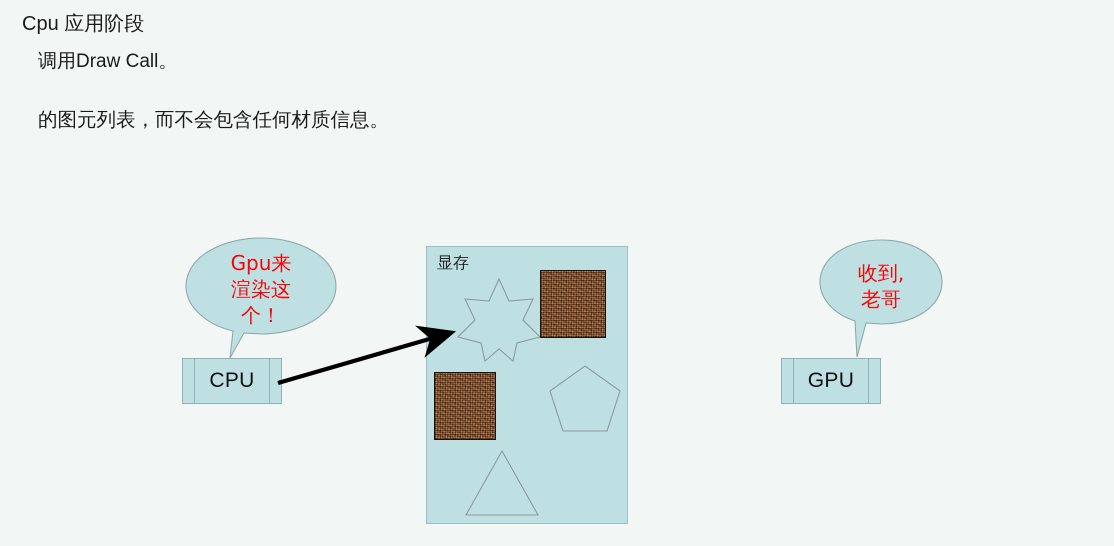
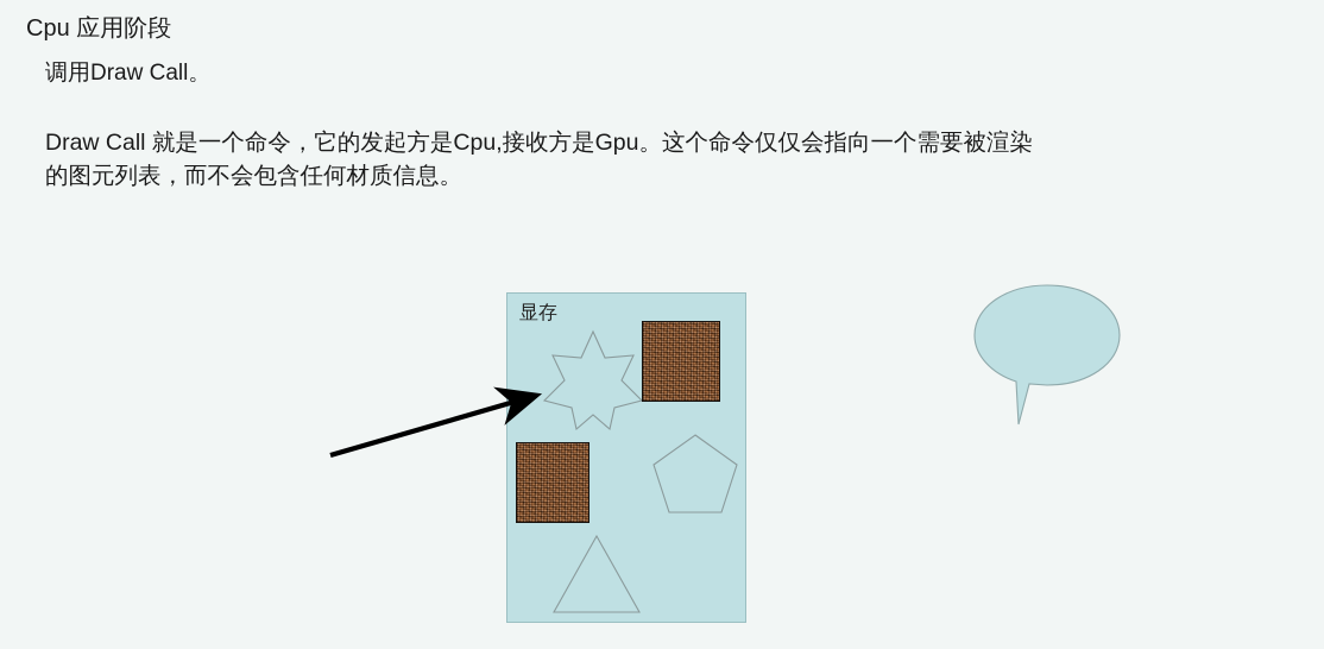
  Cpu 应用阶段
  调用Draw Call。
+ Draw Call 就是一个命令，它的发起方是Cpu,接收方是Gpu。这个命令仅仅会指向一个需要被渲染
  的图元列表，而不会包含任何材质信息。
  显存
- CPU
- GPU
- Gpu来
- 渲染这
- 个！
- 收到,
- 老哥
